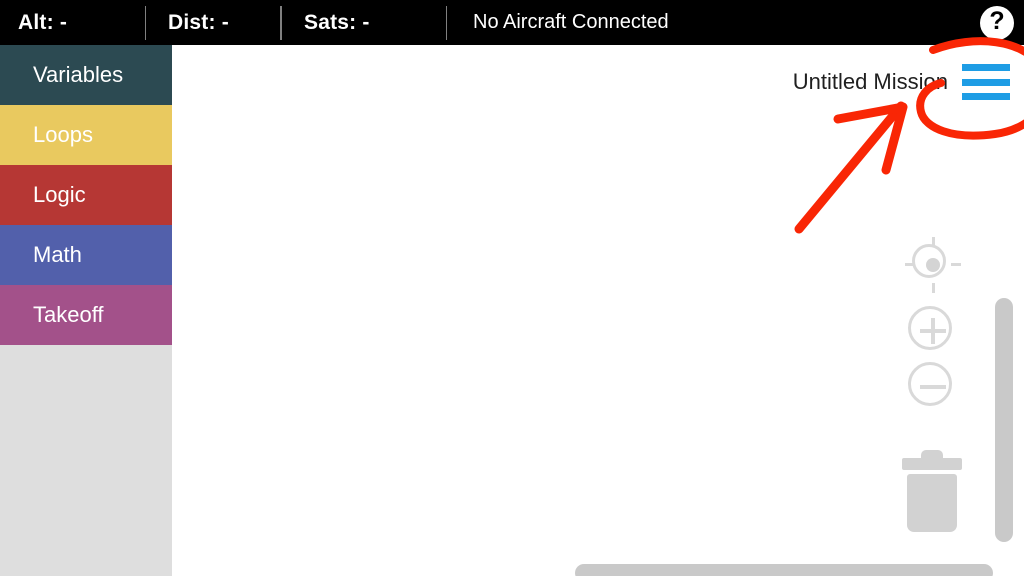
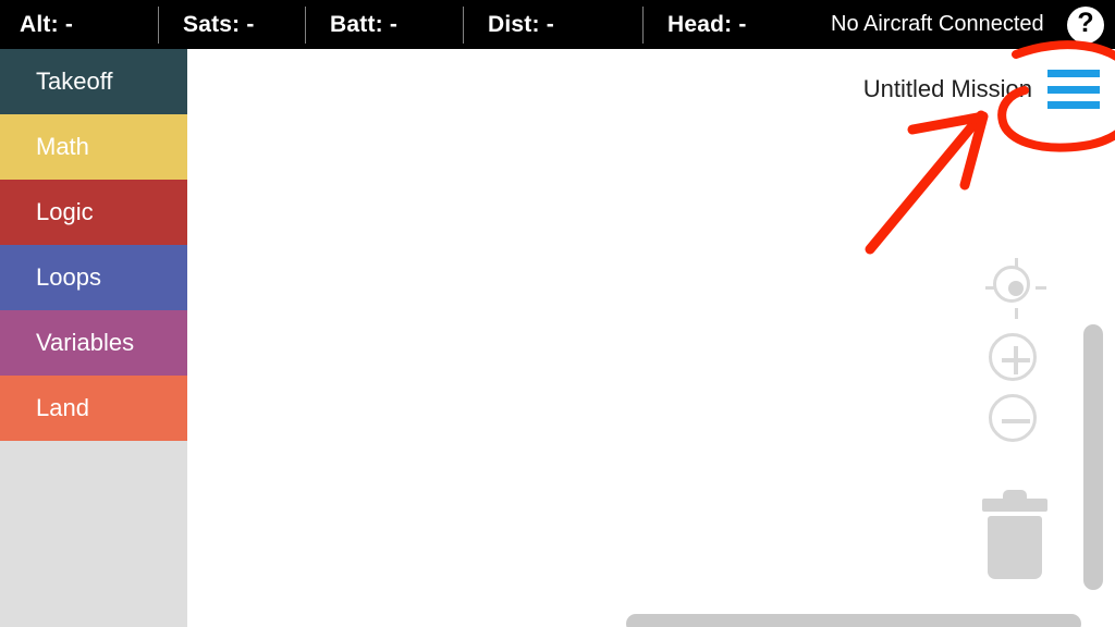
  Alt: -
- Dist: -
+ Sats: -
+ Batt: -
- Sats: -
+ Dist: -
+ Head: -
  No Aircraft Connected
  ?
- Variables
+ Takeoff
- Loops
+ Math
  Logic
- Math
+ Loops
- Takeoff
+ Variables
+ Land
  Untitled Missio
